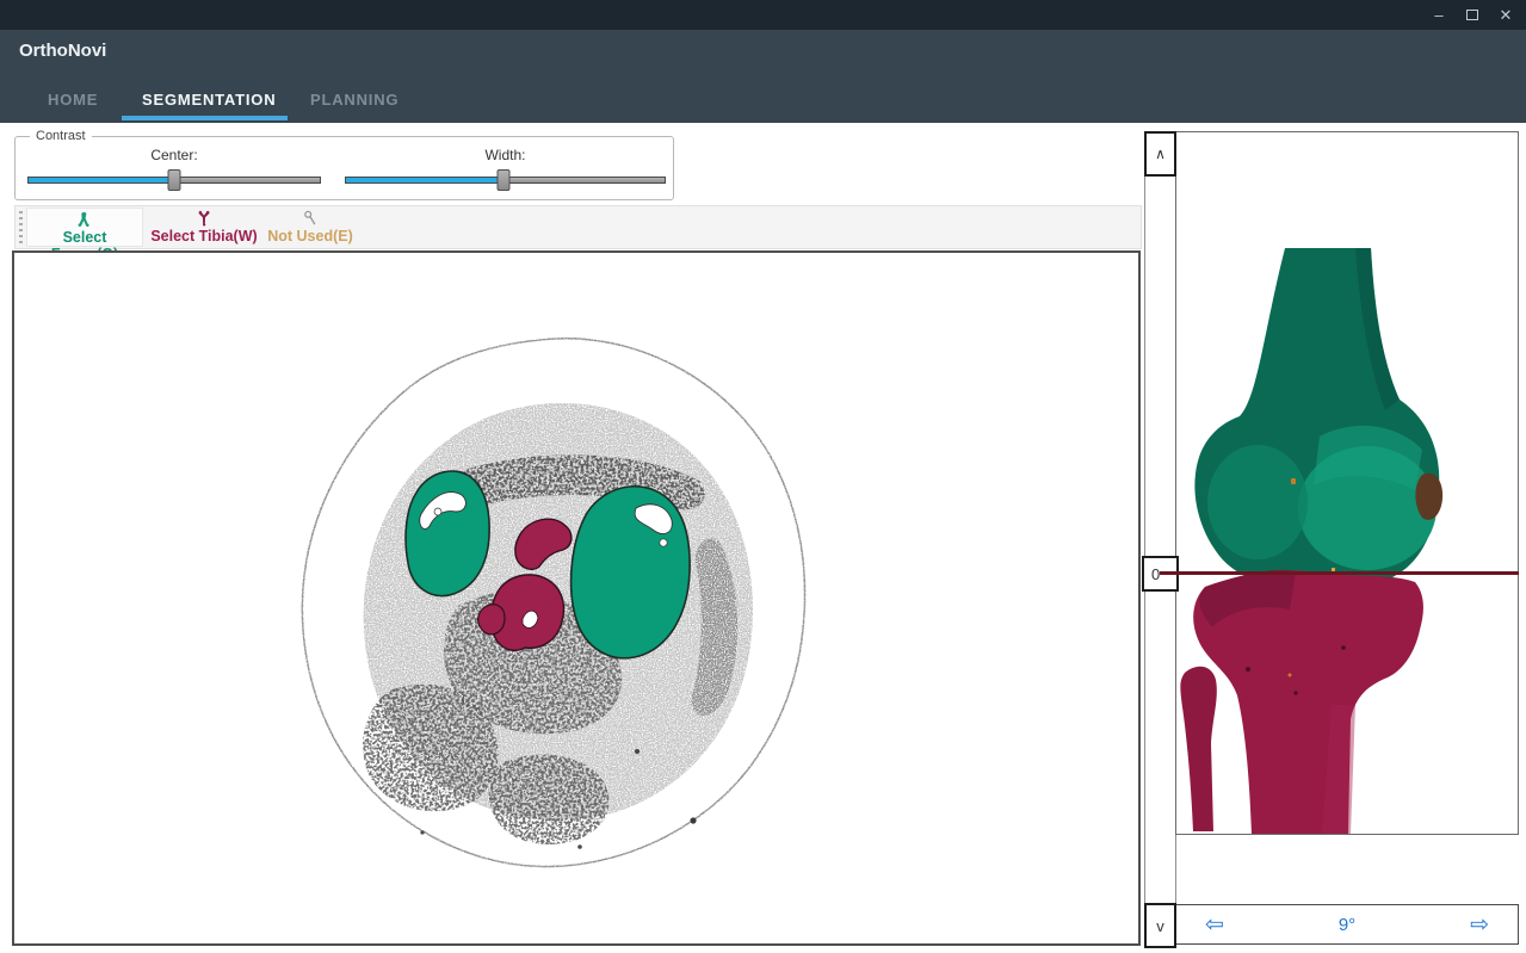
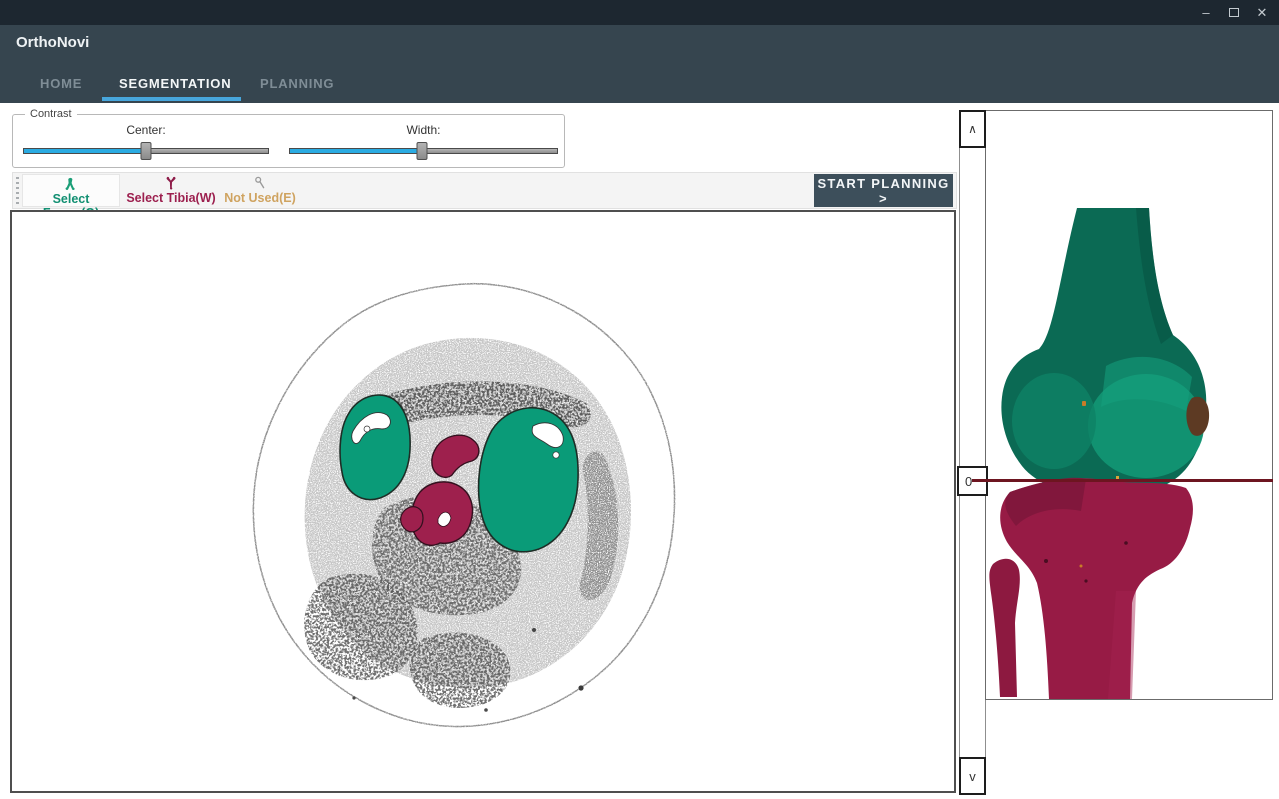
  –
  ✕
  OrthoNovi
  HOME
  SEGMENTATION
  PLANNING
  Contrast
  Center:
  Width:
  Select Tibia(W)
  Not Used(E)
+ START PLANNING >
  ∧
  v
  0
- ⇦
- 9°
- ⇨
